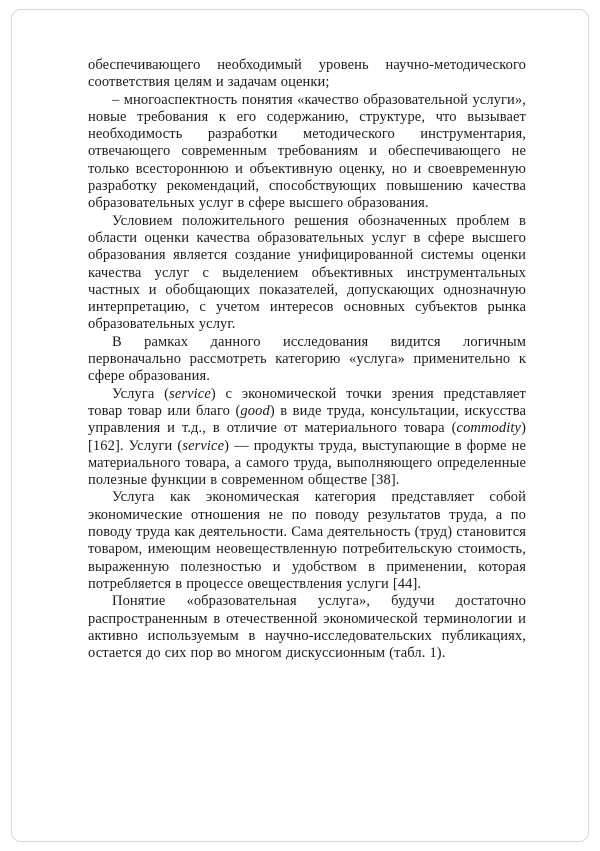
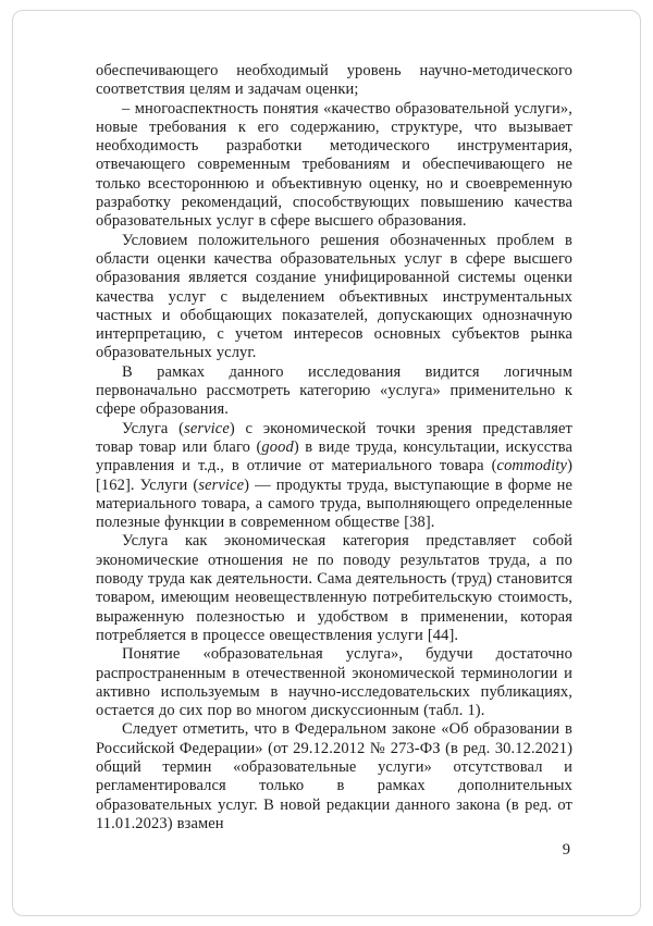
  обеспечивающего необходимый уровень научно-методического соответствия целям и задачам оценки;
  – многоаспектность понятия «качество образовательной услуги», новые требования к его содержанию, структуре, что вызывает необходимость разработки методического инструментария, отвечающего современным требованиям и обеспечивающего не только всестороннюю и объективную оценку, но и своевременную разработку рекомендаций, способствующих повышению качества образовательных услуг в сфере высшего образования.
  Условием положительного решения обозначенных проблем в области оценки качества образовательных услуг в сфере высшего образования является создание унифицированной системы оценки качества услуг с выделением объективных инструментальных частных и обобщающих показателей, допускающих однозначную интерпретацию, с учетом интересов основных субъектов рынка образовательных услуг.
  В рамках данного исследования видится логичным первоначально рассмотреть категорию «услуга» применительно к сфере образования.
  Услуга (service) с экономической точки зрения представляет товар товар или благо (good) в виде труда, консультации, искусства управления и т.д., в отличие от материального товара (commodity) [162]. Услуги (service) — продукты труда, выступающие в форме не материального товара, а самого труда, выполняющего определенные полезные функции в современном обществе [38].
  Услуга как экономическая категория представляет собой экономические отношения не по поводу результатов труда, а по поводу труда как деятельности. Сама деятельность (труд) становится товаром, имеющим неовеществленную потребительскую стоимость, выраженную полезностью и удобством в применении, которая потребляется в процессе овеществления услуги [44].
  Понятие «образовательная услуга», будучи достаточно распространенным в отечественной экономической терминологии и активно используемым в научно-исследовательских публикациях, остается до сих пор во многом дискуссионным (табл. 1).
+ Следует отметить, что в Федеральном законе «Об образовании в Российской Федерации» (от 29.12.2012 № 273-ФЗ (в ред. 30.12.2021) общий термин «образовательные услуги» отсутствовал и регламентировался только в рамках дополнительных образовательных услуг. В новой редакции данного закона (в ред. от 11.01.2023) взамен
+ 9
